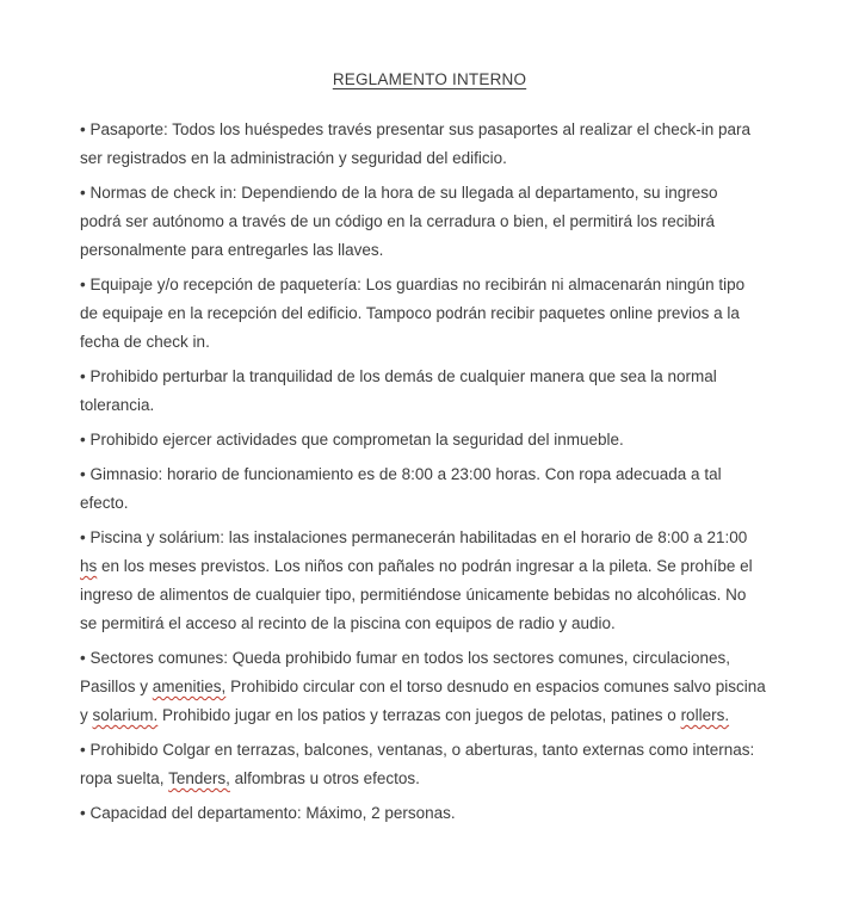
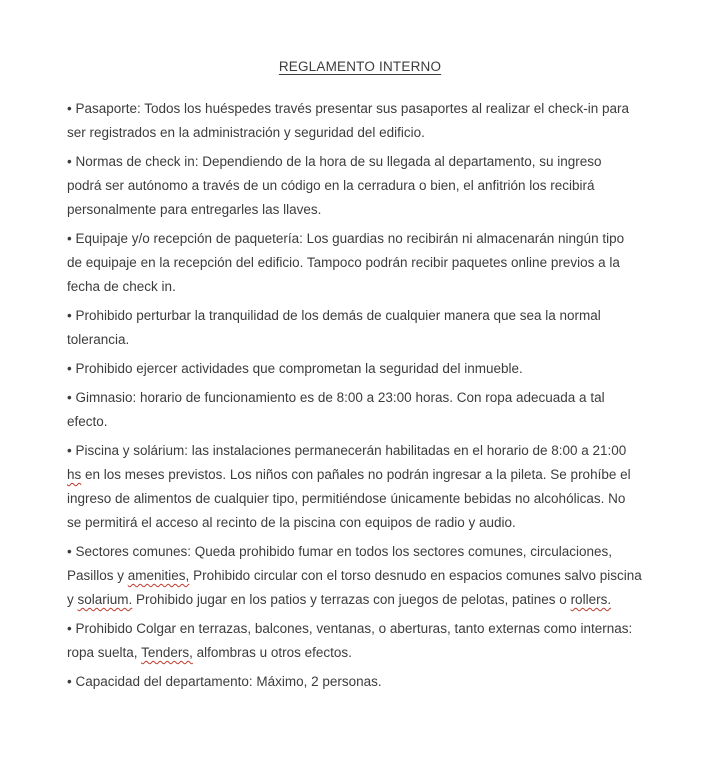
  REGLAMENTO INTERNO
  • Pasaporte: Todos los huéspedes través presentar sus pasaportes al realizar el check-in para
  ser registrados en la administración y seguridad del edificio.
  • Normas de check in: Dependiendo de la hora de su llegada al departamento, su ingreso
- podrá ser autónomo a través de un código en la cerradura o bien, el permitirá los recibirá
+ podrá ser autónomo a través de un código en la cerradura o bien, el anfitrión los recibirá
  personalmente para entregarles las llaves.
  • Equipaje y/o recepción de paquetería: Los guardias no recibirán ni almacenarán ningún tipo
  de equipaje en la recepción del edificio. Tampoco podrán recibir paquetes online previos a la
  fecha de check in.
  • Prohibido perturbar la tranquilidad de los demás de cualquier manera que sea la normal
  tolerancia.
  • Prohibido ejercer actividades que comprometan la seguridad del inmueble.
  • Gimnasio: horario de funcionamiento es de 8:00 a 23:00 horas. Con ropa adecuada a tal
  efecto.
  • Piscina y solárium: las instalaciones permanecerán habilitadas en el horario de 8:00 a 21:00
  hs en los meses previstos. Los niños con pañales no podrán ingresar a la pileta. Se prohíbe el
  ingreso de alimentos de cualquier tipo, permitiéndose únicamente bebidas no alcohólicas. No
  se permitirá el acceso al recinto de la piscina con equipos de radio y audio.
  • Sectores comunes: Queda prohibido fumar en todos los sectores comunes, circulaciones,
  Pasillos y amenities, Prohibido circular con el torso desnudo en espacios comunes salvo piscina
  y solarium. Prohibido jugar en los patios y terrazas con juegos de pelotas, patines o rollers.
  • Prohibido Colgar en terrazas, balcones, ventanas, o aberturas, tanto externas como internas:
  ropa suelta, Tenders, alfombras u otros efectos.
  • Capacidad del departamento: Máximo, 2 personas.
